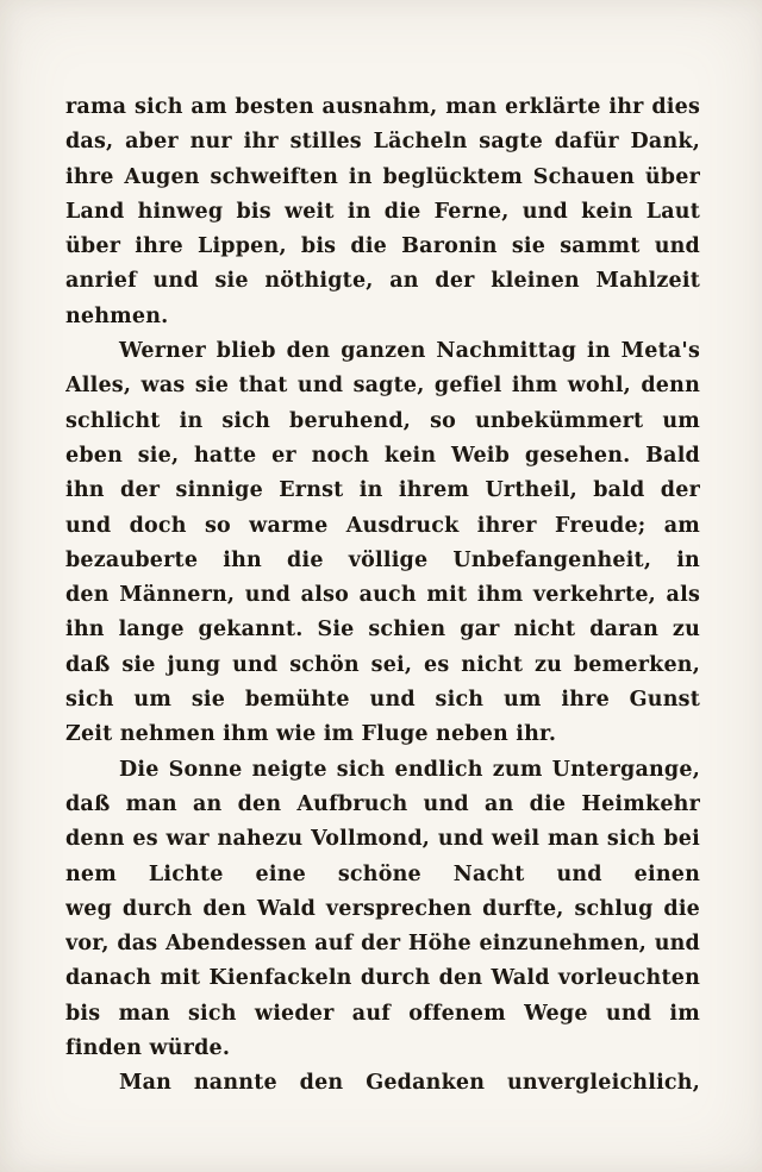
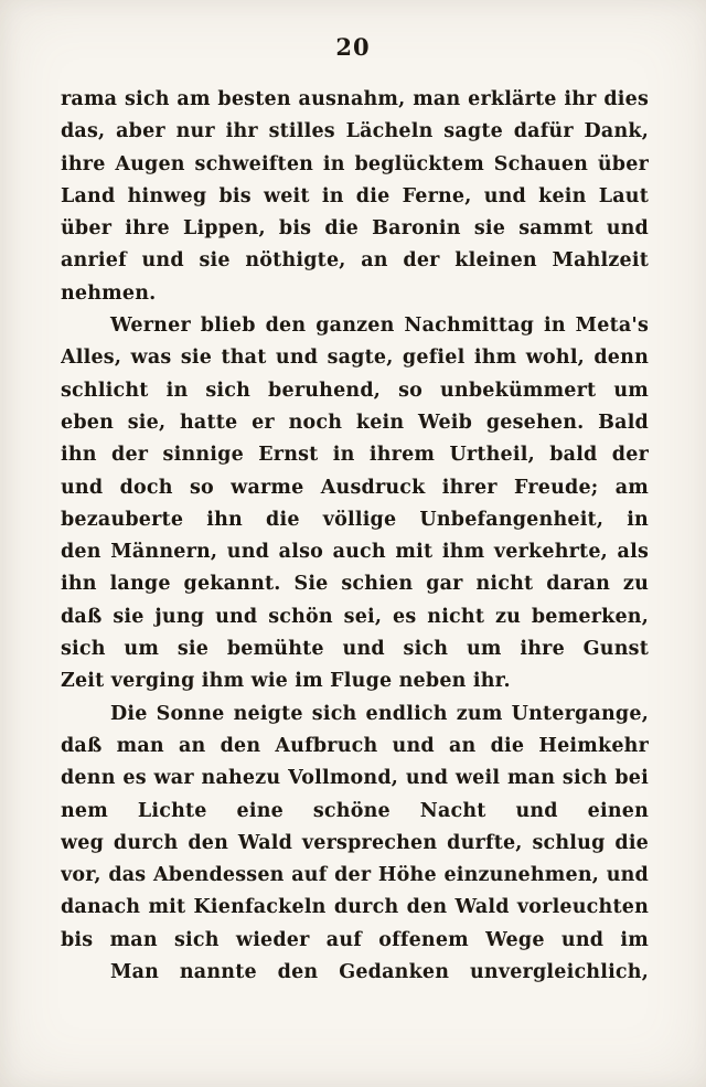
+ 20
  rama sich am besten ausnahm, man erklärte ihr dies
  das, aber nur ihr stilles Lächeln sagte dafür Dank,
  ihre Augen schweiften in beglücktem Schauen über
  Land hinweg bis weit in die Ferne, und kein Laut
  über ihre Lippen, bis die Baronin sie sammt und
  anrief und sie nöthigte, an der kleinen Mahlzeit
  nehmen.
  Werner blieb den ganzen Nachmittag in Meta's
  Alles, was sie that und sagte, gefiel ihm wohl, denn
  schlicht in sich beruhend, so unbekümmert um
  eben sie, hatte er noch kein Weib gesehen. Bald
  ihn der sinnige Ernst in ihrem Urtheil, bald der
  und doch so warme Ausdruck ihrer Freude; am
  bezauberte ihn die völlige Unbefangenheit, in
  den Männern, und also auch mit ihm verkehrte, als
  ihn lange gekannt. Sie schien gar nicht daran zu
  daß sie jung und schön sei, es nicht zu bemerken,
  sich um sie bemühte und sich um ihre Gunst
- Zeit nehmen ihm wie im Fluge neben ihr.
+ Zeit verging ihm wie im Fluge neben ihr.
  Die Sonne neigte sich endlich zum Untergange,
  daß man an den Aufbruch und an die Heimkehr
  denn es war nahezu Vollmond, und weil man sich bei
  weg durch den Wald versprechen durfte, schlug die
  vor, das Abendessen auf der Höhe einzunehmen, und
  danach mit Kienfackeln durch den Wald vorleuchten
  bis man sich wieder auf offenem Wege und im
- finden würde.
  Man nannte den Gedanken unvergleichlich,
